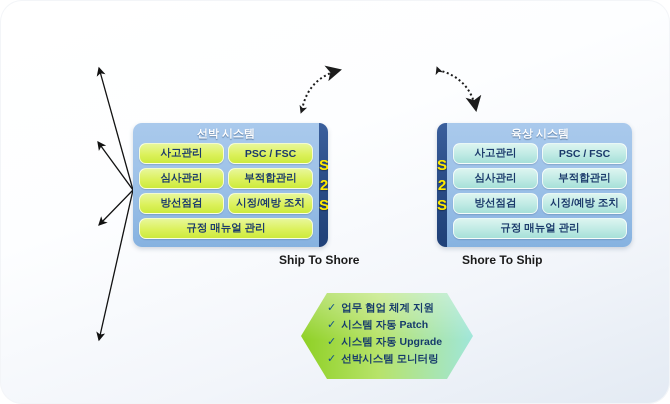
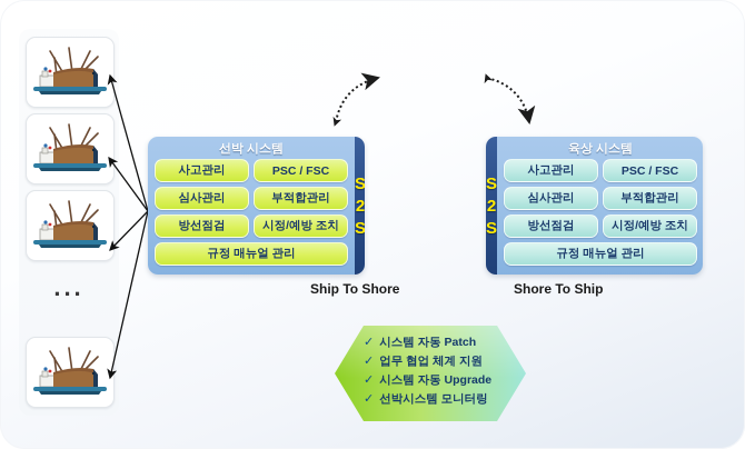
+ ...
  선박 시스템
  사고관리
  PSC / FSC
  심사관리
  부적합관리
  방선점검
  시정/예방 조치
  규정 매뉴얼 관리
  S
  2
  S
  S
  2
  S
  육상 시스템
  사고관리
  PSC / FSC
  심사관리
  부적합관리
  방선점검
  시정/예방 조치
  규정 매뉴얼 관리
  Ship To Shore
  Shore To Ship
  ✓
- 업무 협업 체계 지원
+ 시스템 자동 Patch
  ✓
- 시스템 자동 Patch
+ 업무 협업 체계 지원
  ✓
  시스템 자동 Upgrade
  ✓
  선박시스템 모니터링
